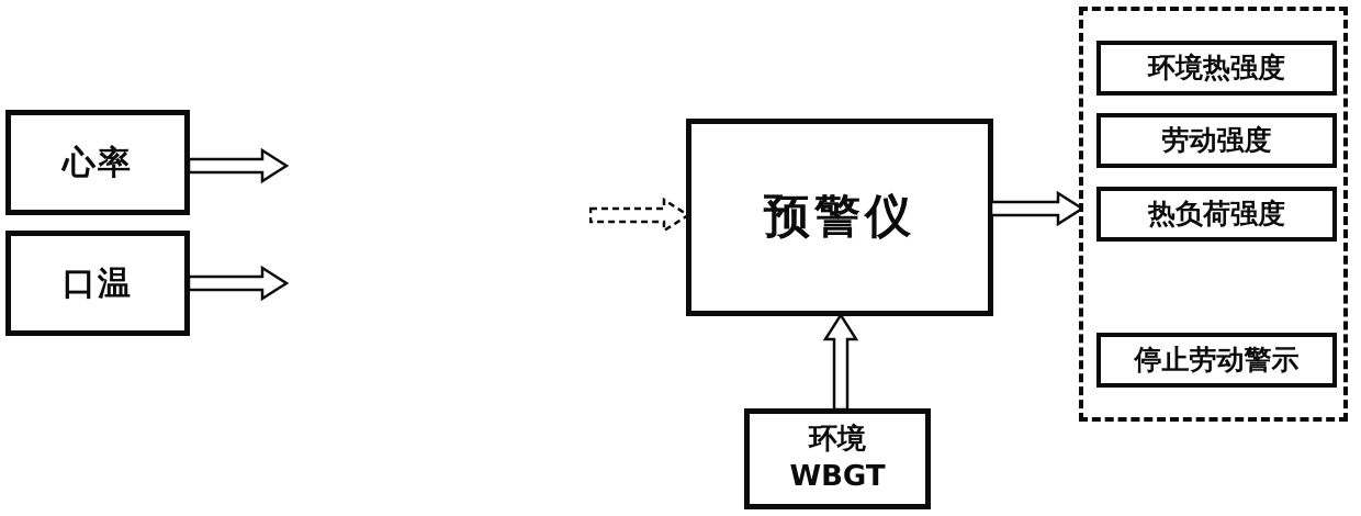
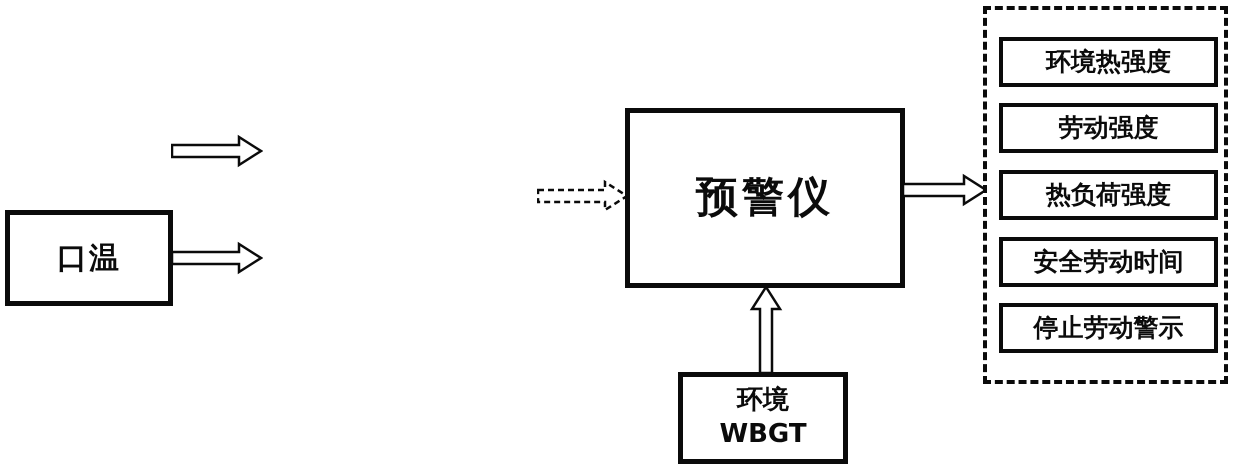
- 心率
  口温
  预警仪
  环境
  WBGT
  环境热强度
  劳动强度
  热负荷强度
+ 安全劳动时间
  停止劳动警示
